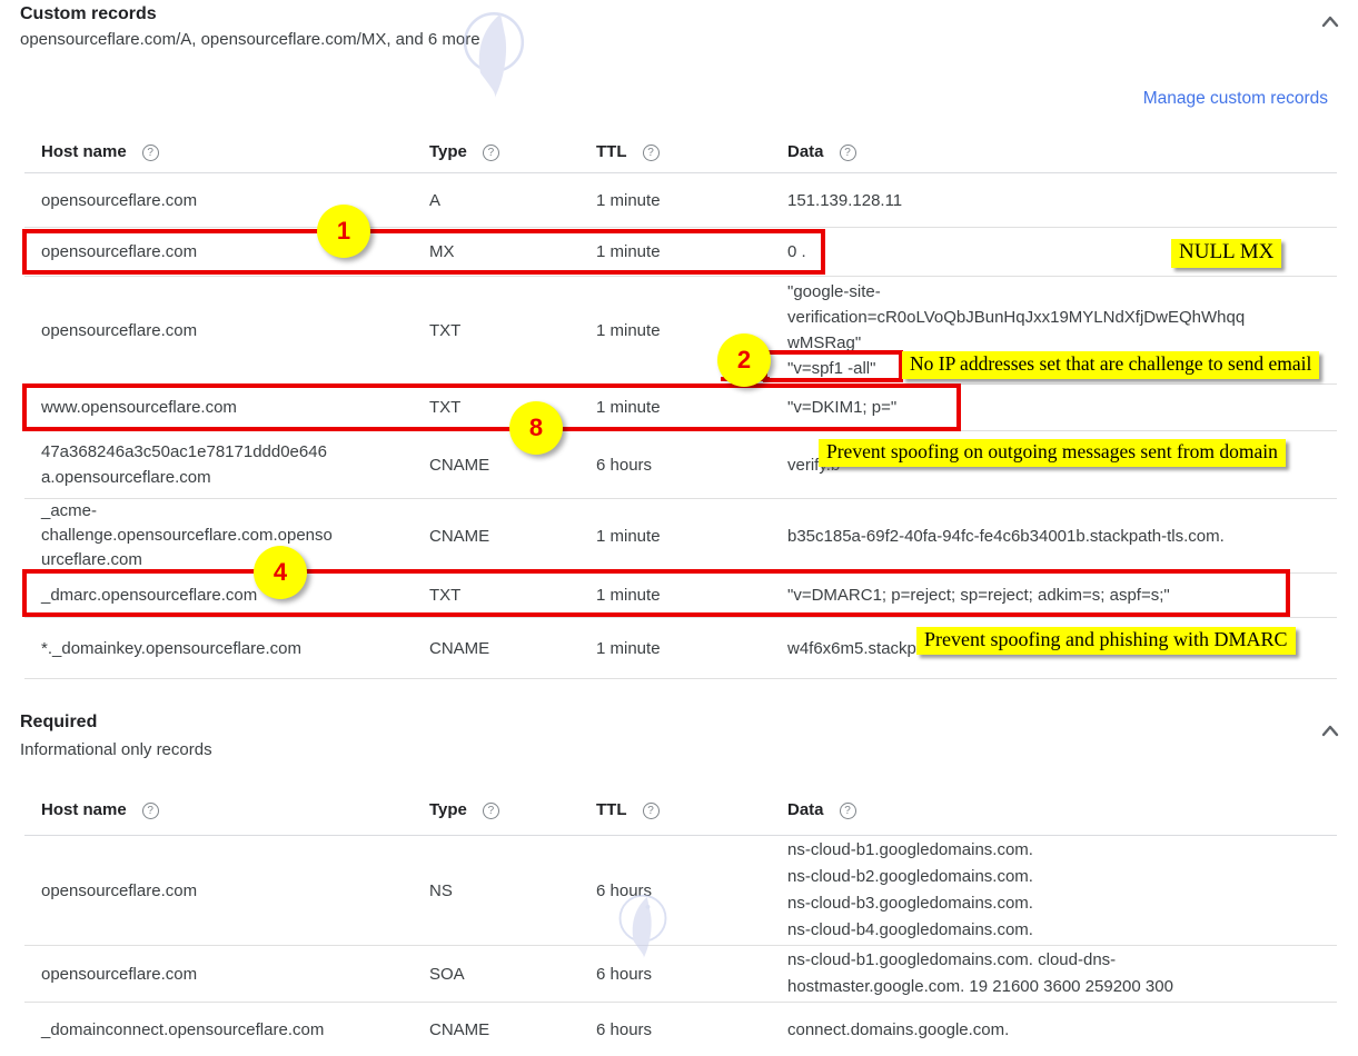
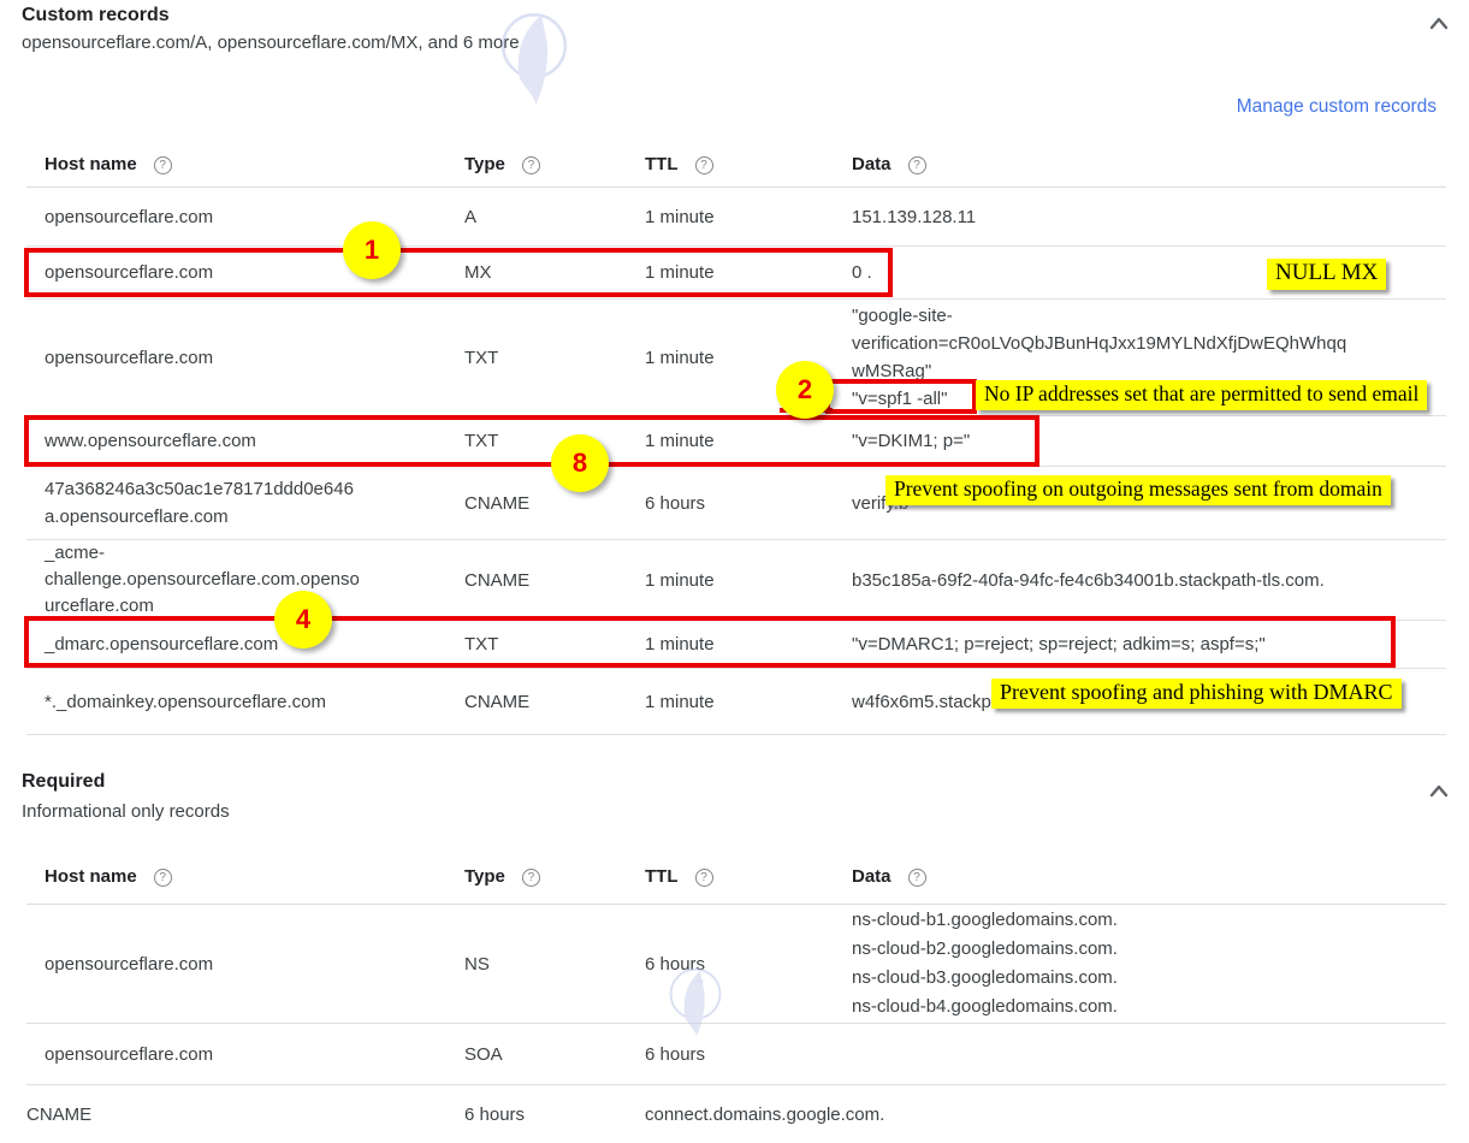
  Custom records
  opensourceflare.com/A, opensourceflare.com/MX, and 6 more
  Manage custom records
  Host name ?
  Type ?
  TTL ?
  Data ?
  opensourceflare.com
  A
  1 minute
  151.139.128.11
  opensourceflare.com
  MX
  1 minute
  0 .
  opensourceflare.com
  TXT
  1 minute
  "google-site-
  verification=cR0oLVoQbJBunHqJxx19MYLNdXfjDwEQhWhqq
  wMSRag"
  "v=spf1 -all"
  www.opensourceflare.com
  TXT
  1 minute
  "v=DKIM1; p="
  47a368246a3c50ac1e78171ddd0e646
  a.opensourceflare.com
  CNAME
  6 hours
  _acme-
  challenge.opensourceflare.com.openso
  urceflare.com
  CNAME
  1 minute
  b35c185a-69f2-40fa-94fc-fe4c6b34001b.stackpath-tls.com.
  _dmarc.opensourceflare.com
  TXT
  1 minute
  "v=DMARC1; p=reject; sp=reject; adkim=s; aspf=s;"
  *._domainkey.opensourceflare.com
  CNAME
  1 minute
  w4f6x6m5.stackp
  Required
  Informational only records
  Host name ?
  Type ?
  TTL ?
  Data ?
  opensourceflare.com
  NS
  6 hours
  ns-cloud-b1.googledomains.com.
  ns-cloud-b2.googledomains.com.
  ns-cloud-b3.googledomains.com.
  ns-cloud-b4.googledomains.com.
  opensourceflare.com
  SOA
  6 hours
- ns-cloud-b1.googledomains.com. cloud-dns-
- hostmaster.google.com. 19 21600 3600 259200 300
- _domainconnect.opensourceflare.com
  CNAME
  6 hours
  connect.domains.google.com.
  1
  2
  8
  4
  NULL MX
- No IP addresses set that are challenge to send email
+ No IP addresses set that are permitted to send email
  Prevent spoofing on outgoing messages sent from domain
  Prevent spoofing and phishing with DMARC
